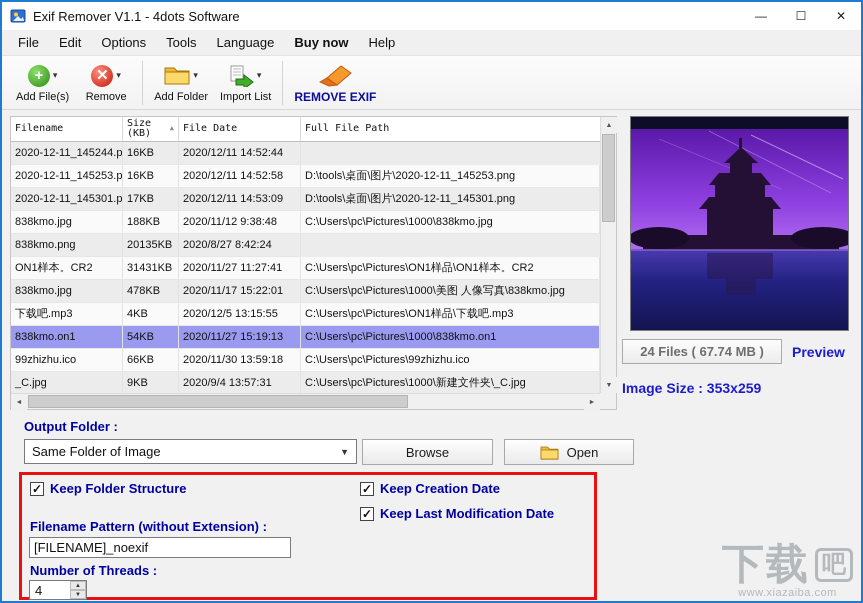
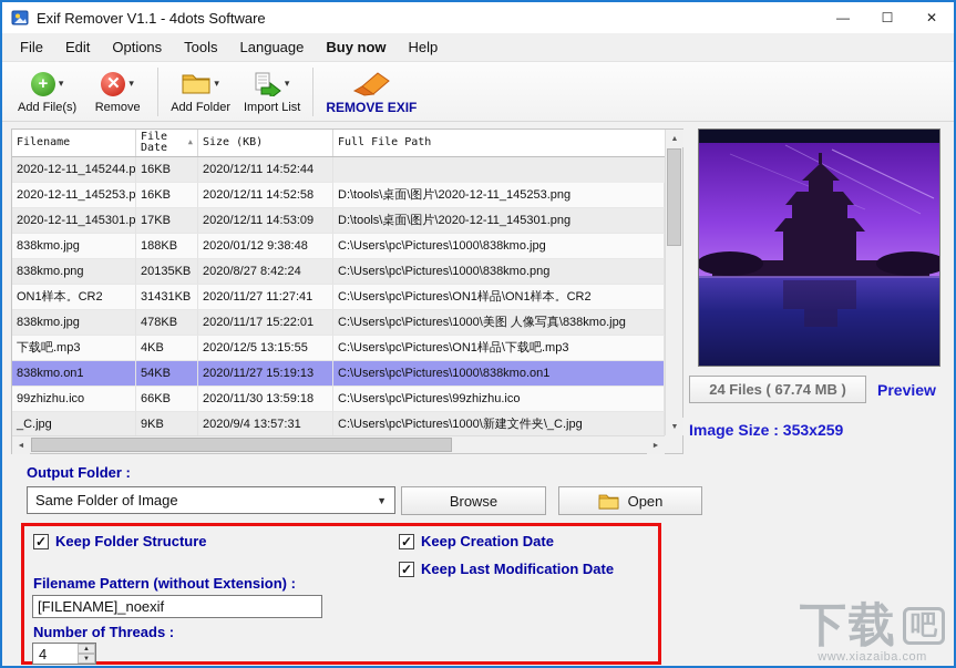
  Exif Remover V1.1 - 4dots Software
  —
  ☐
  ✕
  File
  Edit
  Options
  Tools
  Language
  Buy now
  Help
  +
  ▾
  Add File(s)
  ✕
  ▾
  Remove
  ▾
  Add Folder
  ▾
  Import List
  REMOVE EXIF
  Filename
- Size (KB)
+ File Date
  ▲
- File Date
+ Size (KB)
  Full File Path
  2020-12-11_145244.p
  16KB
  2020/12/11 14:52:44
  2020-12-11_145253.p
  16KB
  2020/12/11 14:52:58
  D:\tools\桌面\图片\2020-12-11_145253.png
  2020-12-11_145301.p
  17KB
  2020/12/11 14:53:09
  D:\tools\桌面\图片\2020-12-11_145301.png
  838kmo.jpg
  188KB
- 2020/11/12 9:38:48
+ 2020/01/12 9:38:48
  C:\Users\pc\Pictures\1000\838kmo.jpg
  838kmo.png
  20135KB
  2020/8/27 8:42:24
+ C:\Users\pc\Pictures\1000\838kmo.png
  ON1样本。CR2
  31431KB
  2020/11/27 11:27:41
  C:\Users\pc\Pictures\ON1样品\ON1样本。CR2
  838kmo.jpg
  478KB
  2020/11/17 15:22:01
  C:\Users\pc\Pictures\1000\美图 人像写真\838kmo.jpg
  下载吧.mp3
  4KB
  2020/12/5 13:15:55
  C:\Users\pc\Pictures\ON1样品\下载吧.mp3
  838kmo.on1
  54KB
  2020/11/27 15:19:13
  C:\Users\pc\Pictures\1000\838kmo.on1
  99zhizhu.ico
  66KB
  2020/11/30 13:59:18
  C:\Users\pc\Pictures\99zhizhu.ico
  _C.jpg
  9KB
  2020/9/4 13:57:31
  C:\Users\pc\Pictures\1000\新建文件夹\_C.jpg
  24 Files ( 67.74 MB )
  Preview
  Image Size : 353x259
  Output Folder :
  Same Folder of Image
  ▼
  Browse
  Open
  ✓
  Keep Folder Structure
  ✓
  Keep Creation Date
  ✓
  Keep Last Modification Date
  Filename Pattern (without Extension) :
  [FILENAME]_noexif
  Number of Threads :
  4
  下载
  吧
  www.xiazaiba.com
